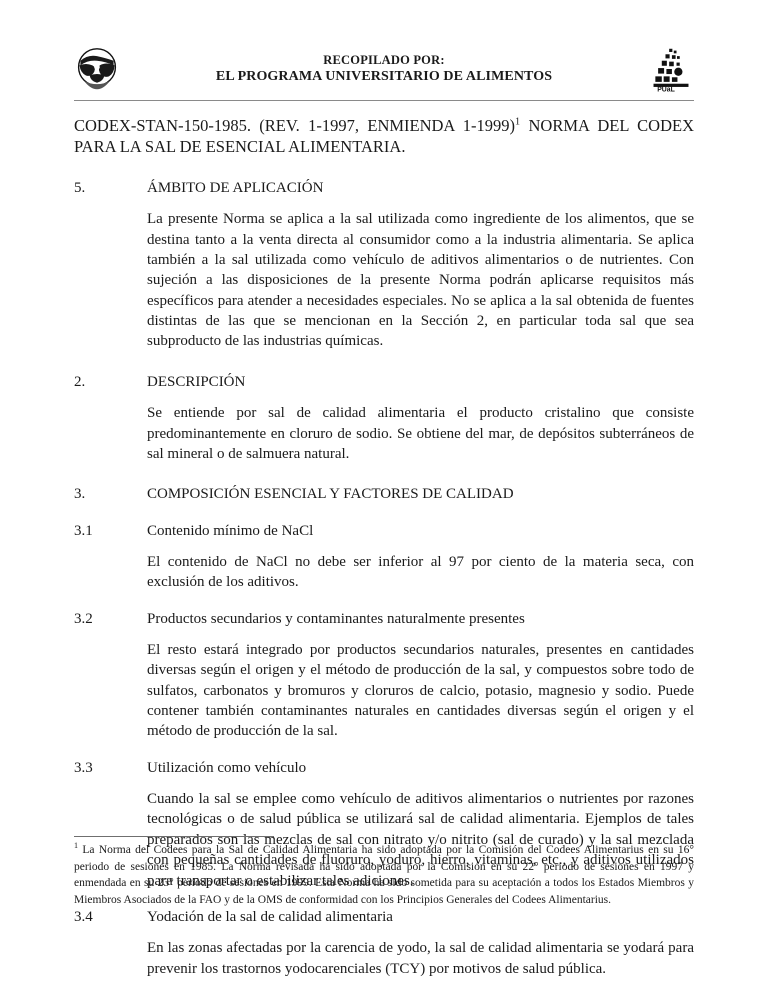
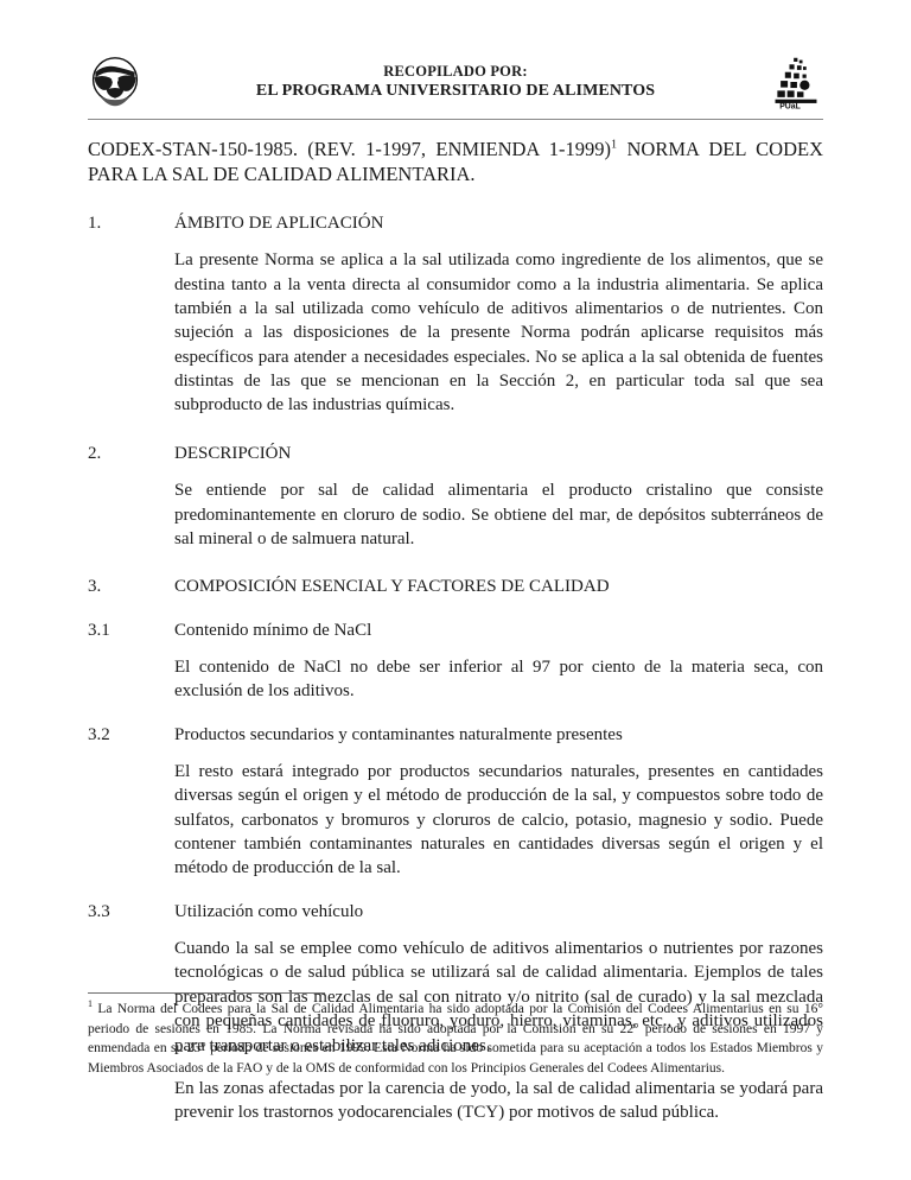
  RECOPILADO POR:
  EL PROGRAMA UNIVERSITARIO DE ALIMENTOS
- CODEX-STAN-150-1985. (REV. 1-1997, ENMIENDA 1-1999)1 NORMA DEL CODEX PARA LA SAL DE ESENCIAL ALIMENTARIA.
+ CODEX-STAN-150-1985. (REV. 1-1997, ENMIENDA 1-1999)1 NORMA DEL CODEX PARA LA SAL DE CALIDAD ALIMENTARIA.
- 5.
+ 1.
  ÁMBITO DE APLICACIÓN
  La presente Norma se aplica a la sal utilizada como ingrediente de los alimentos, que se destina tanto a la venta directa al consumidor como a la industria alimentaria. Se aplica también a la sal utilizada como vehículo de aditivos alimentarios o de nutrientes. Con sujeción a las disposiciones de la presente Norma podrán aplicarse requisitos más específicos para atender a necesidades especiales. No se aplica a la sal obtenida de fuentes distintas de las que se mencionan en la Sección 2, en particular toda sal que sea subproducto de las industrias químicas.
  2.
  DESCRIPCIÓN
  Se entiende por sal de calidad alimentaria el producto cristalino que consiste predominantemente en cloruro de sodio. Se obtiene del mar, de depósitos subterráneos de sal mineral o de salmuera natural.
  3.
  COMPOSICIÓN ESENCIAL Y FACTORES DE CALIDAD
  3.1
  Contenido mínimo de NaCl
  El contenido de NaCl no debe ser inferior al 97 por ciento de la materia seca, con exclusión de los aditivos.
  3.2
  Productos secundarios y contaminantes naturalmente presentes
  El resto estará integrado por productos secundarios naturales, presentes en cantidades diversas según el origen y el método de producción de la sal, y compuestos sobre todo de sulfatos, carbonatos y bromuros y cloruros de calcio, potasio, magnesio y sodio. Puede contener también contaminantes naturales en cantidades diversas según el origen y el método de producción de la sal.
  3.3
  Utilización como vehículo
  Cuando la sal se emplee como vehículo de aditivos alimentarios o nutrientes por razones tecnológicas o de salud pública se utilizará sal de calidad alimentaria. Ejemplos de tales preparados son las mezclas de sal con nitrato y/o nitrito (sal de curado) y la sal mezclada con pequeñas cantidades de fluoruro, yoduro, hierro, vitaminas, etc., y aditivos utilizados para transportar o estabilizar tales adiciones.
- 3.4
- Yodación de la sal de calidad alimentaria
  En las zonas afectadas por la carencia de yodo, la sal de calidad alimentaria se yodará para prevenir los trastornos yodocarenciales (TCY) por motivos de salud pública.
  1 La Norma del Codees para la Sal de Calidad Alimentaria ha sido adoptada por la Comisión del Codees Alimentarius en su 16° periodo de sesiones en 1985. La Norma revisada ha sido adoptada por la Comisión en su 22° periodo de sesiones en 1997 y enmendada en su 23° periodo de sesiones en 1999. Esta Norma ha sido sometida para su aceptación a todos los Estados Miembros y Miembros Asociados de la FAO y de la OMS de conformidad con los Principios Generales del Codees Alimentarius.
